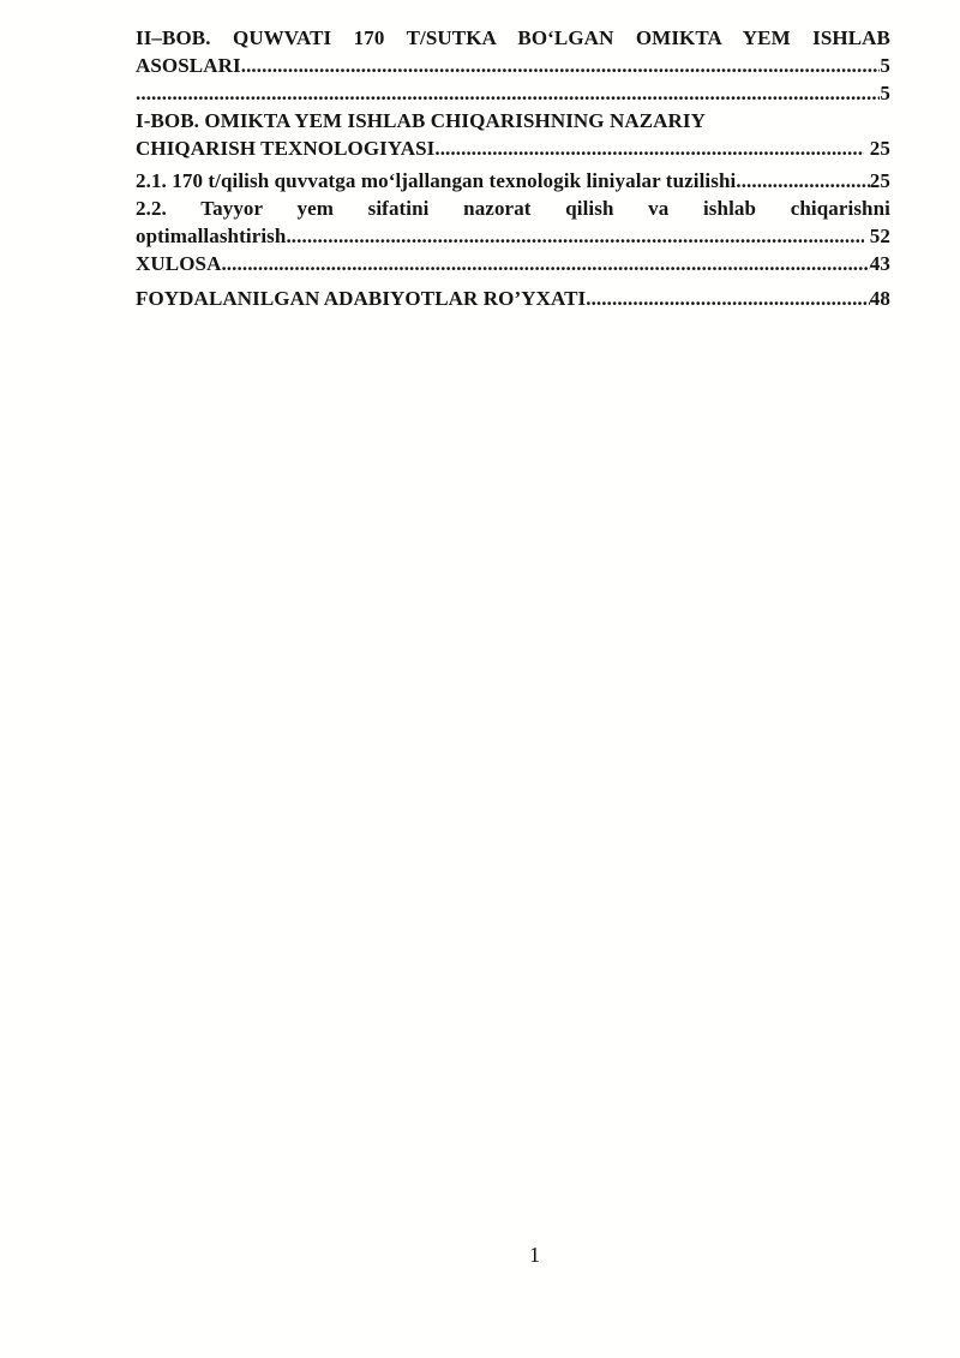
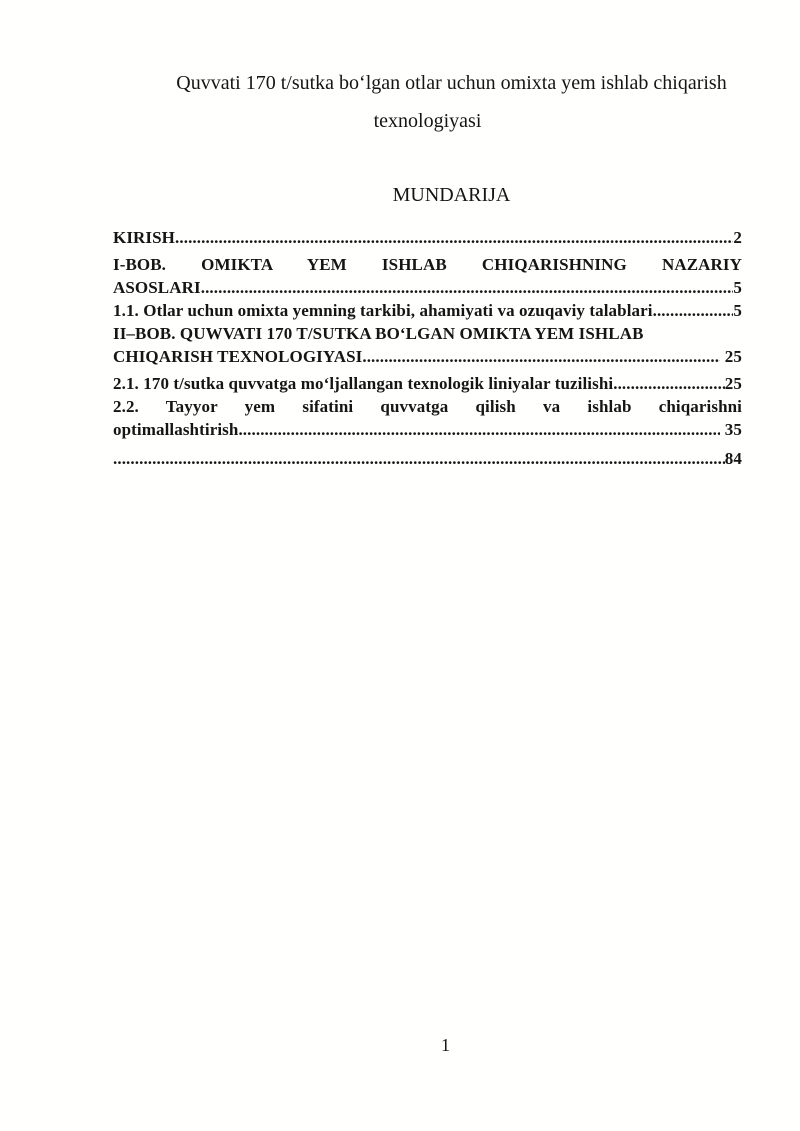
+ Quvvati 170 t/sutka bo‘lgan otlar uchun omixta yem ishlab chiqarish texnologiyasi
+ MUNDARIJA
+ KIRISH
+ 2
- II–BOB. QUWVATI 170 T/SUTKA BO‘LGAN OMIKTA YEM ISHLAB
+ I-BOB. OMIKTA YEM ISHLAB CHIQARISHNING NAZARIY
  ASOSLARI
  5
+ 1.1. Otlar uchun omixta yemning tarkibi, ahamiyati va ozuqaviy talablari
  5
- I-BOB. OMIKTA YEM ISHLAB CHIQARISHNING NAZARIY
+ II–BOB. QUWVATI 170 T/SUTKA BO‘LGAN OMIKTA YEM ISHLAB
  CHIQARISH TEXNOLOGIYASI
  25
- 2.1. 170 t/qilish quvvatga mo‘ljallangan texnologik liniyalar tuzilishi
+ 2.1. 170 t/sutka quvvatga mo‘ljallangan texnologik liniyalar tuzilishi
  25
- 2.2. Tayyor yem sifatini nazorat qilish va ishlab chiqarishni
+ 2.2. Tayyor yem sifatini quvvatga qilish va ishlab chiqarishni
  optimallashtirish
- 52
+ 35
- XULOSA
- 43
- FOYDALANILGAN ADABIYOTLAR RO’YXATI
- 48
+ 84
  1
